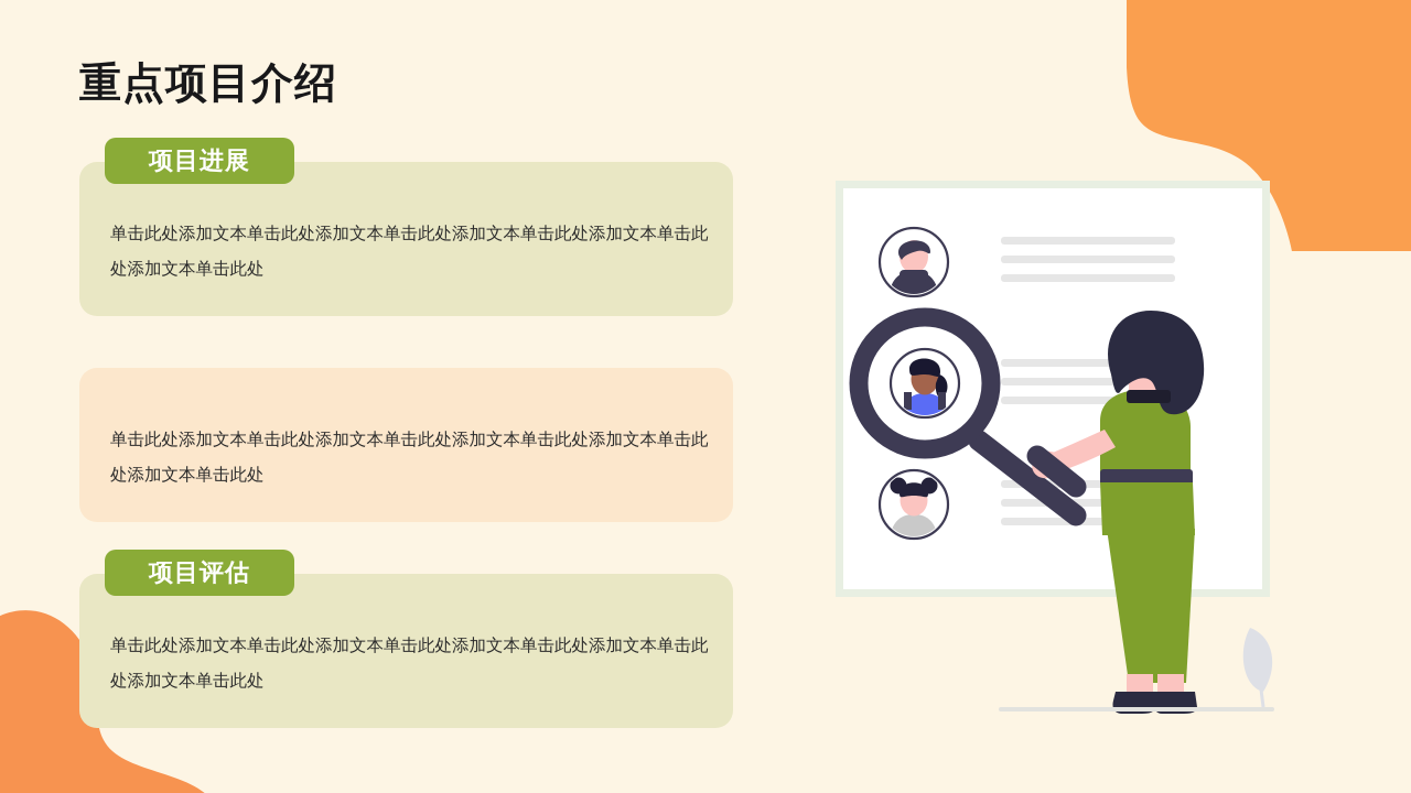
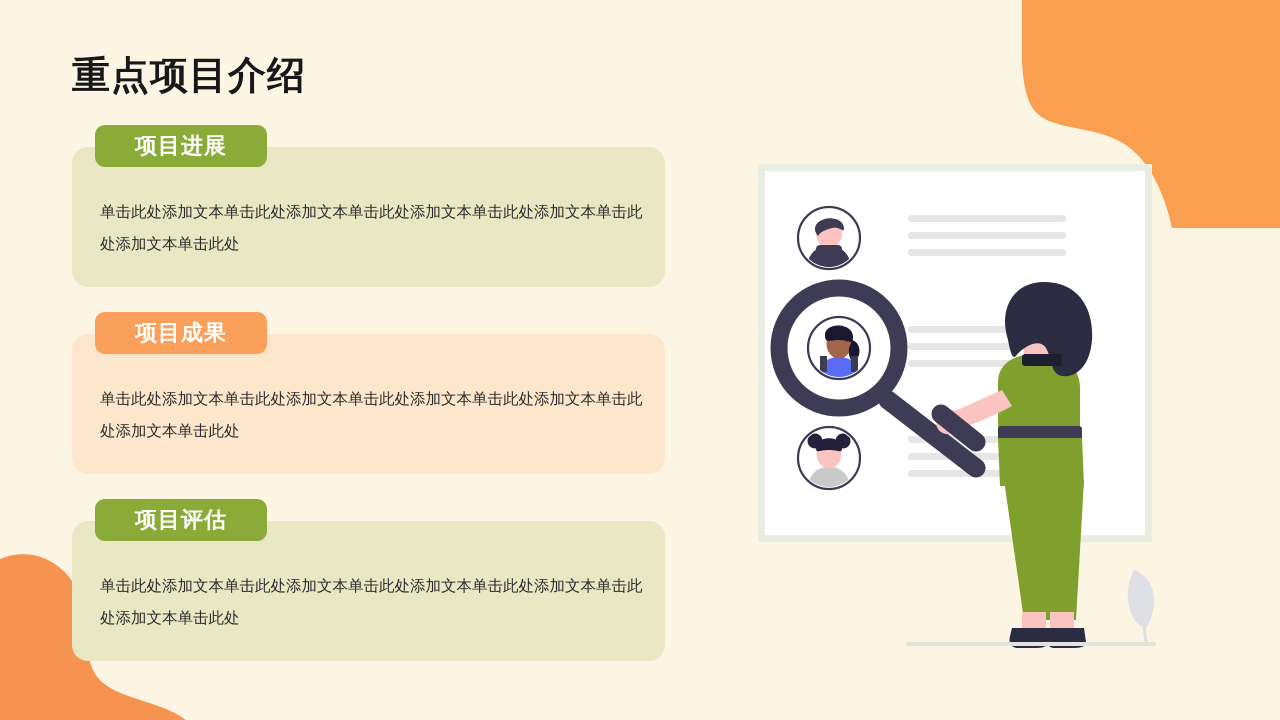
  重点项目介绍
  项目进展
  单击此处添加文本单击此处添加文本单击此处添加文本单击此处添加文本单击此处添加文本单击此处
+ 项目成果
  单击此处添加文本单击此处添加文本单击此处添加文本单击此处添加文本单击此处添加文本单击此处
  项目评估
  单击此处添加文本单击此处添加文本单击此处添加文本单击此处添加文本单击此处添加文本单击此处
